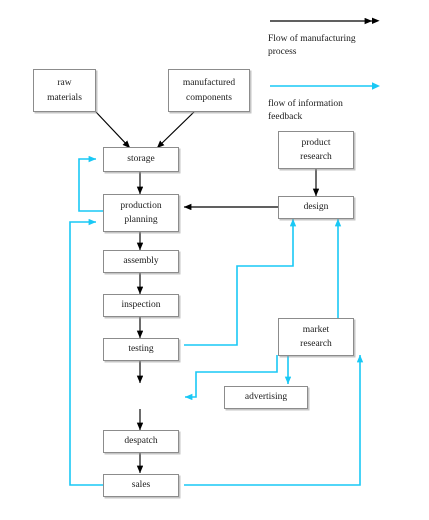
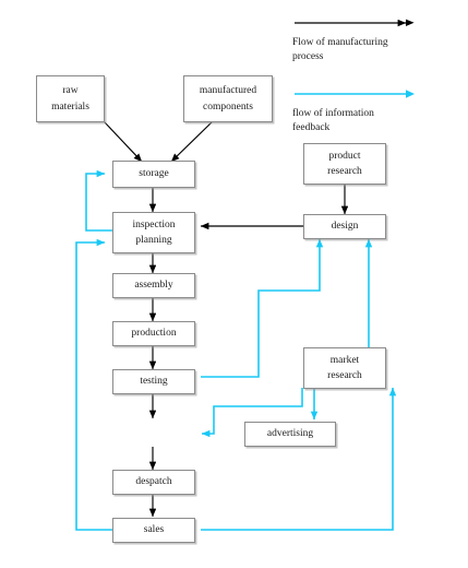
  raw
  materials
  manufactured
  components
  storage
- production
+ inspection
  planning
  assembly
- inspection
+ production
  testing
  despatch
  sales
  product
  research
  design
  market
  research
  advertising
  Flow of manufacturing
  process
  flow of information
  feedback
